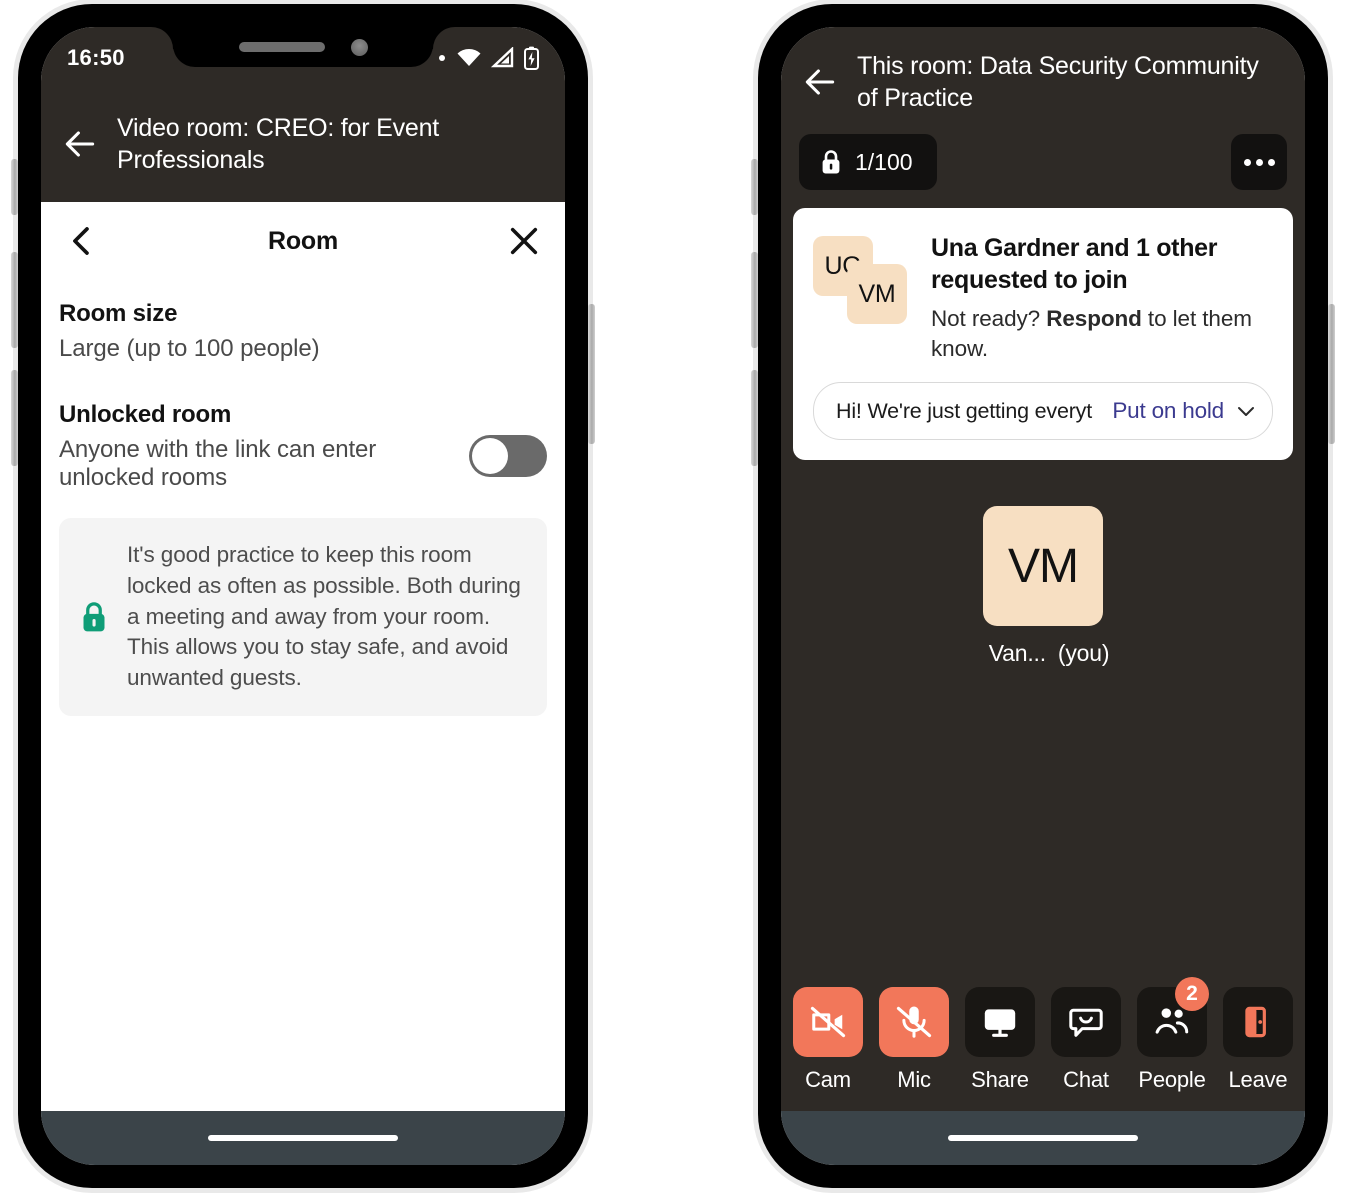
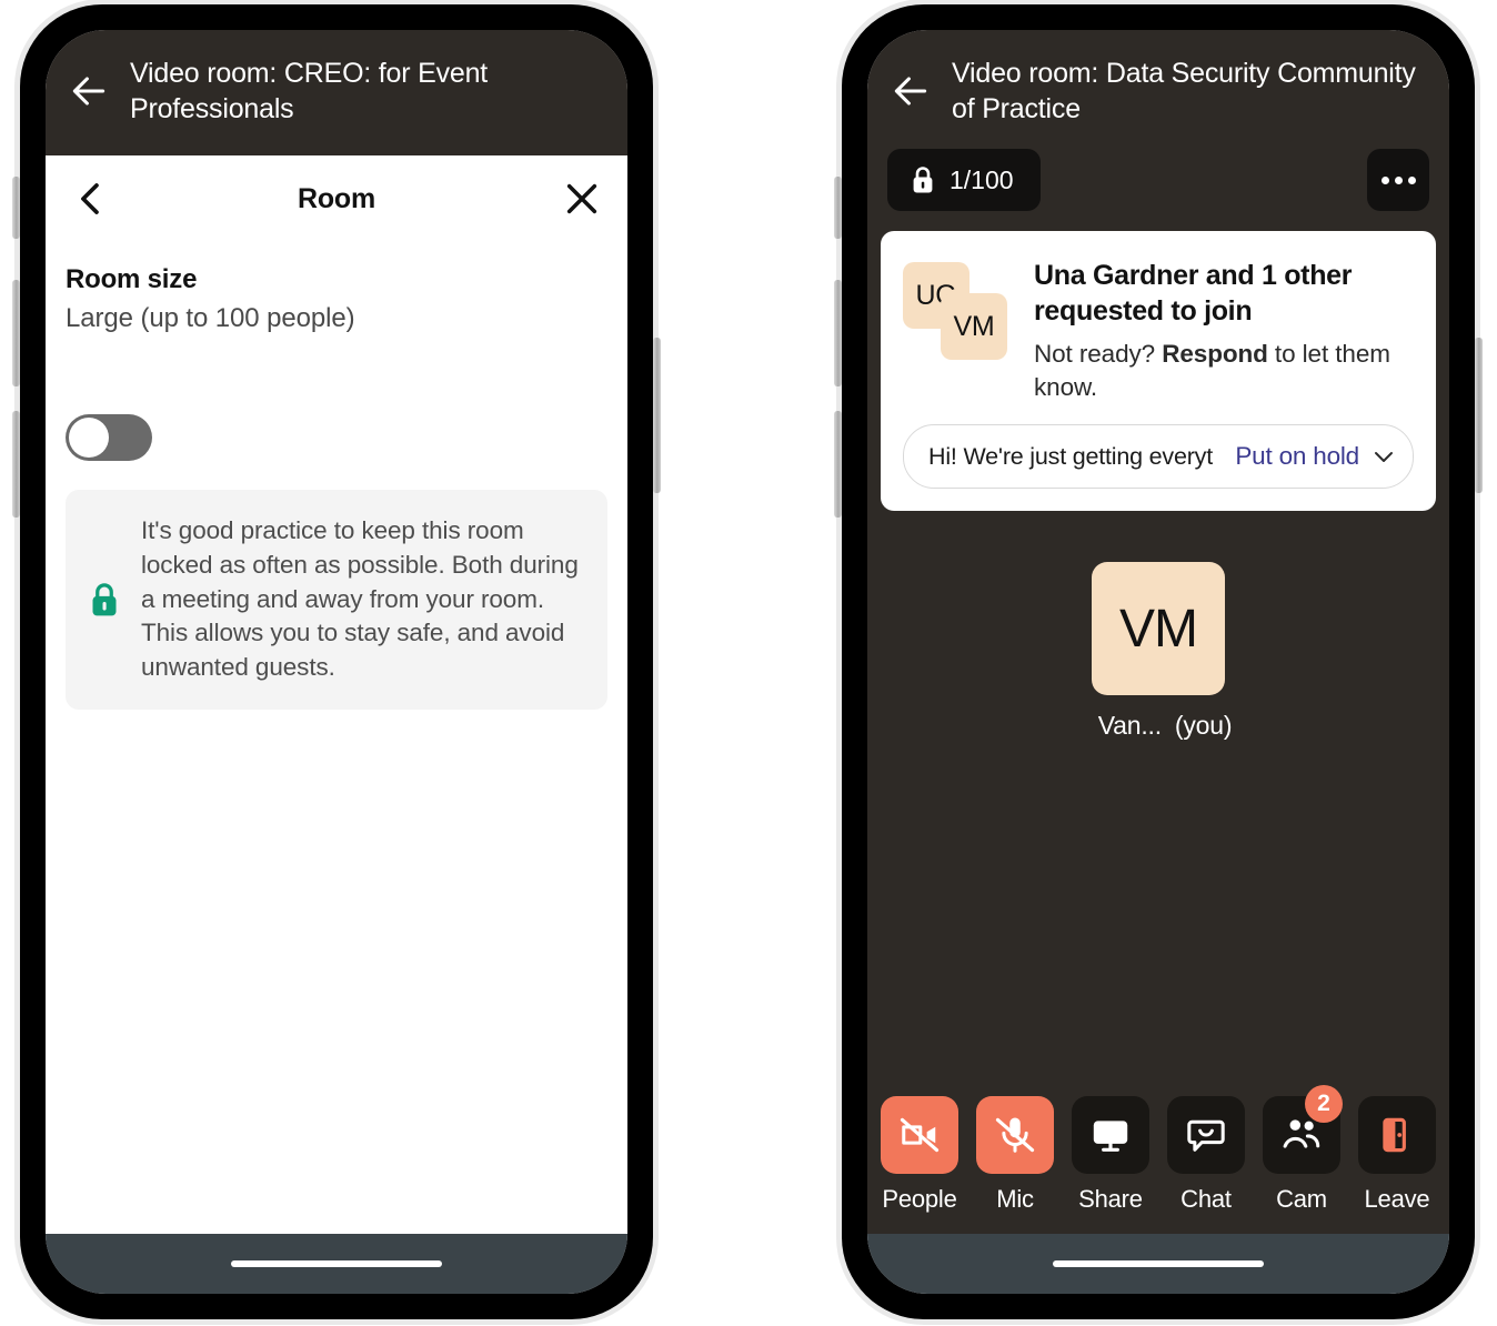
- 16:50
  Video room: CREO: for Event Professionals
  Room
  Room size
  Large (up to 100 people)
- Unlocked room
- Anyone with the link can enter unlocked rooms
  It's good practice to keep this room locked as often as possible. Both during a meeting and away from your room. This allows you to stay safe, and avoid unwanted guests.
- This room: Data Security Community of Practice
+ Video room: Data Security Community of Practice
  1/100
  VM
  Una Gardner and 1 other requested to join
  Not ready? Respond to let them know.
  Hi! We're just getting everyt
  Put on hold
  VM
  Van... (you)
- Cam
+ People
  Mic
  Share
  Chat
  2
- People
+ Cam
  Leave
